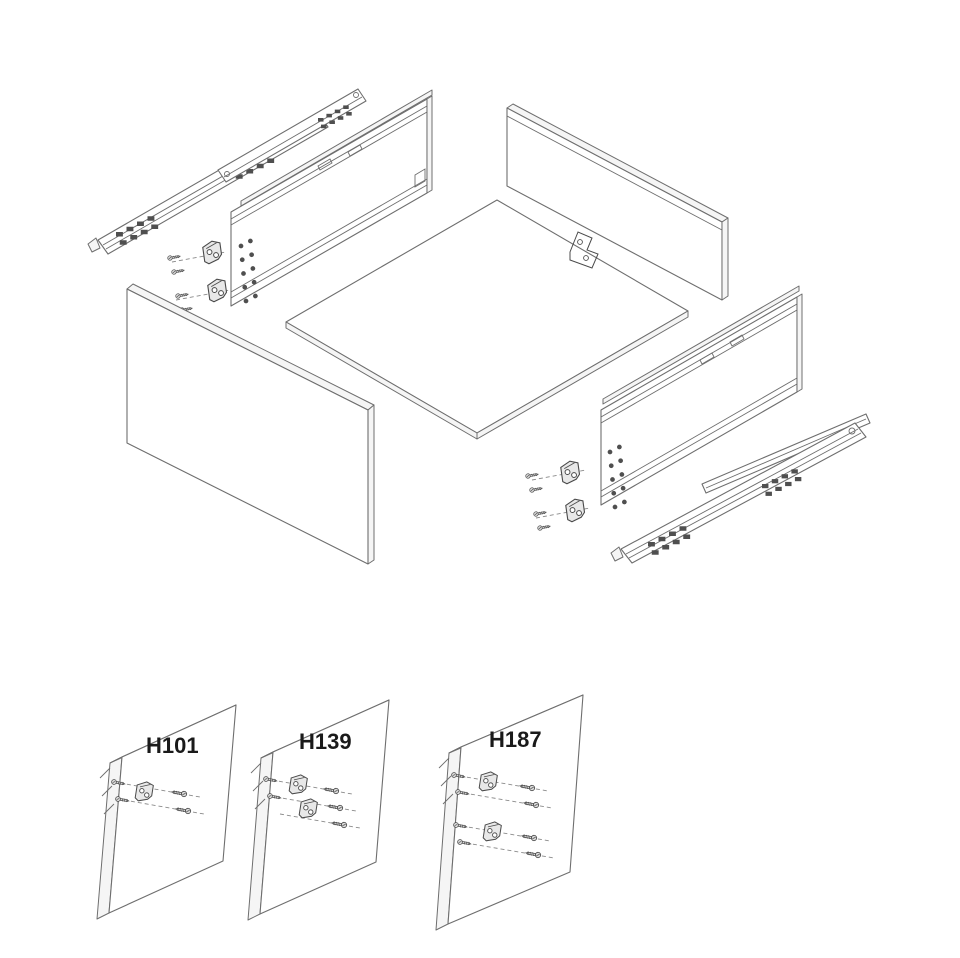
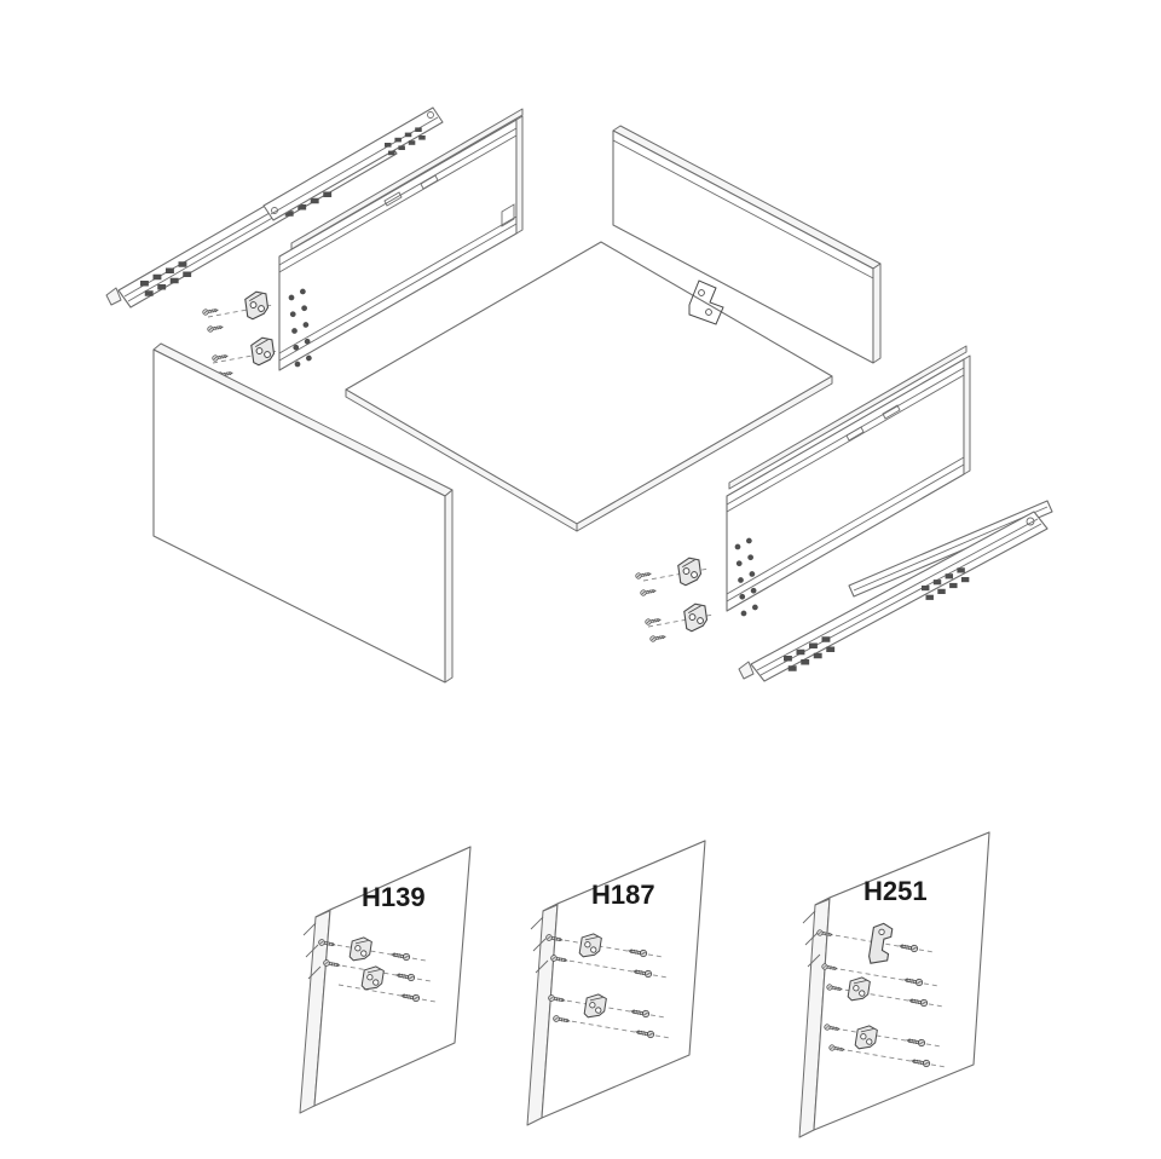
- H101
  H139
  H187
+ H251
